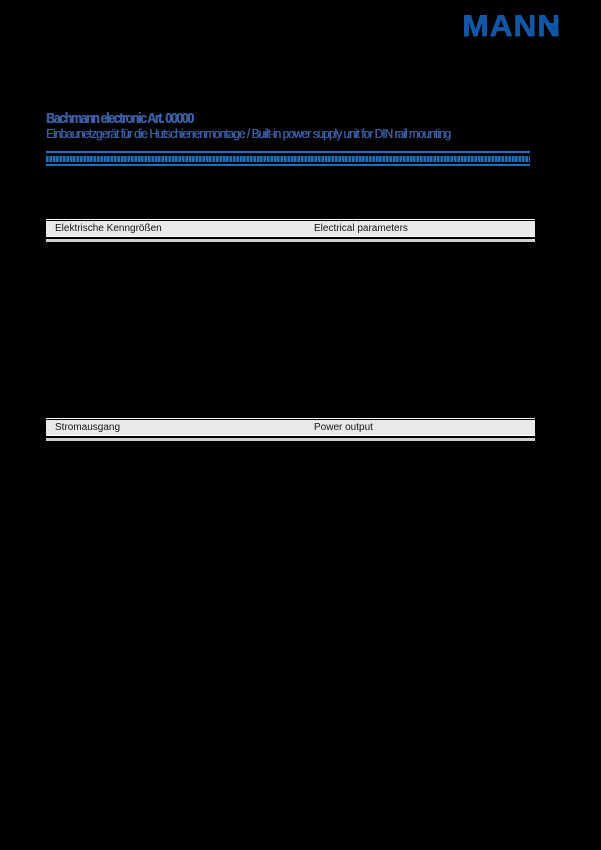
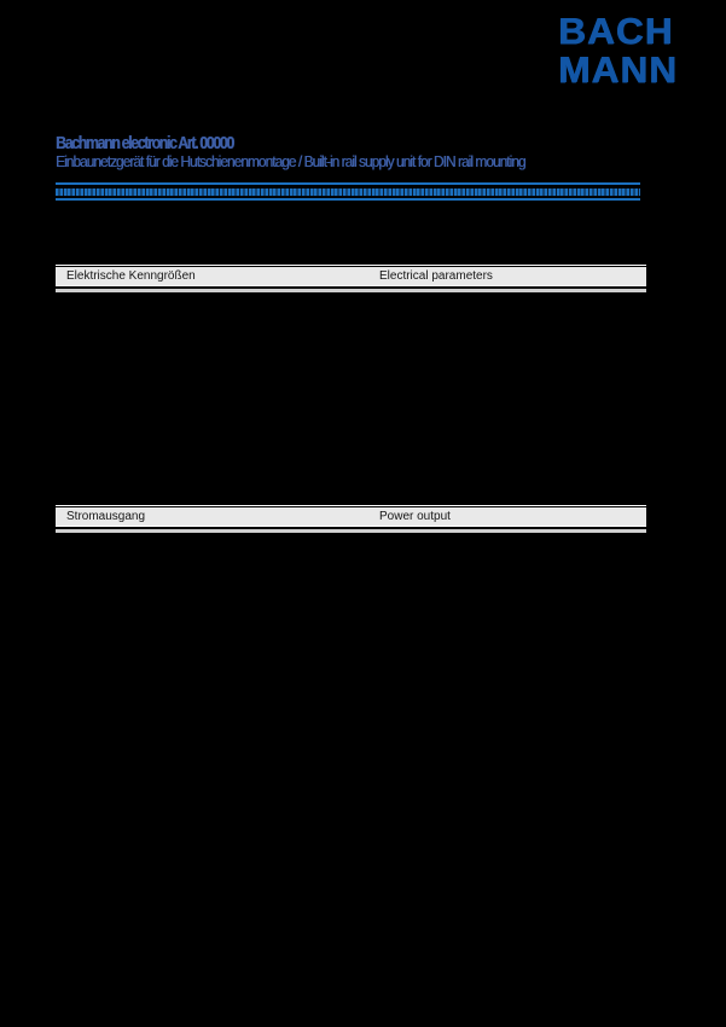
+ BACH
  MANN
  Bachmann electronic Art. 00000
- Einbaunetzgerät für die Hutschienenmontage / Built-in power supply unit for DIN rail mounting
+ Einbaunetzgerät für die Hutschienenmontage / Built-in rail supply unit for DIN rail mounting
  Elektrische Kenngrößen
  Electrical parameters
  Stromausgang
  Power output
